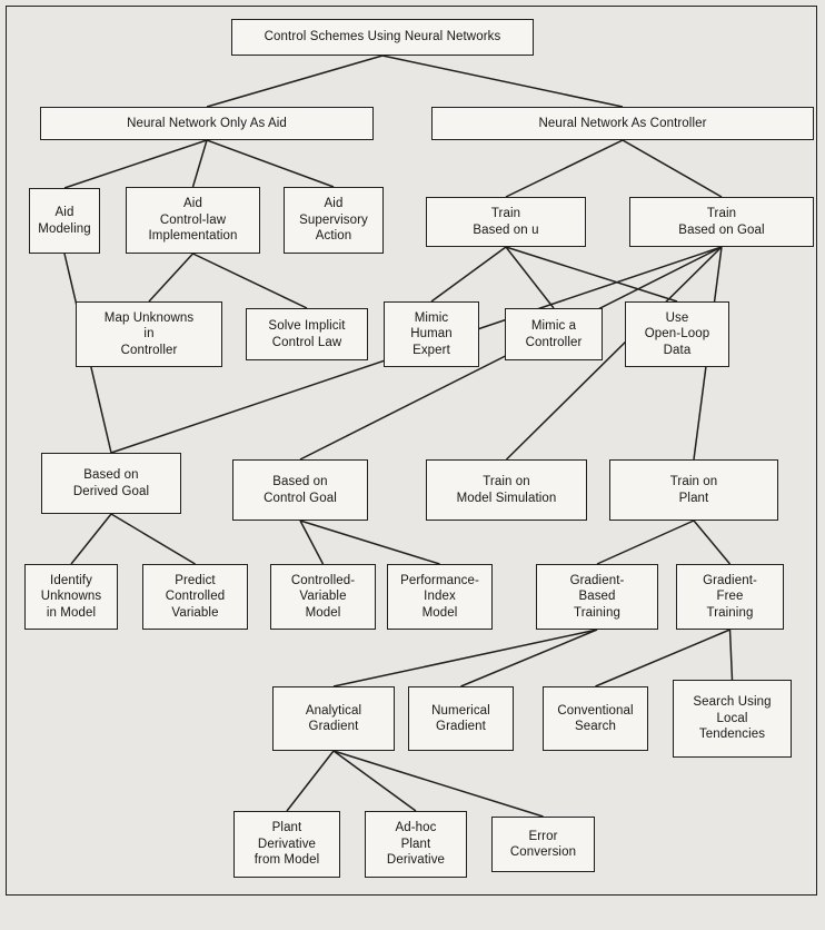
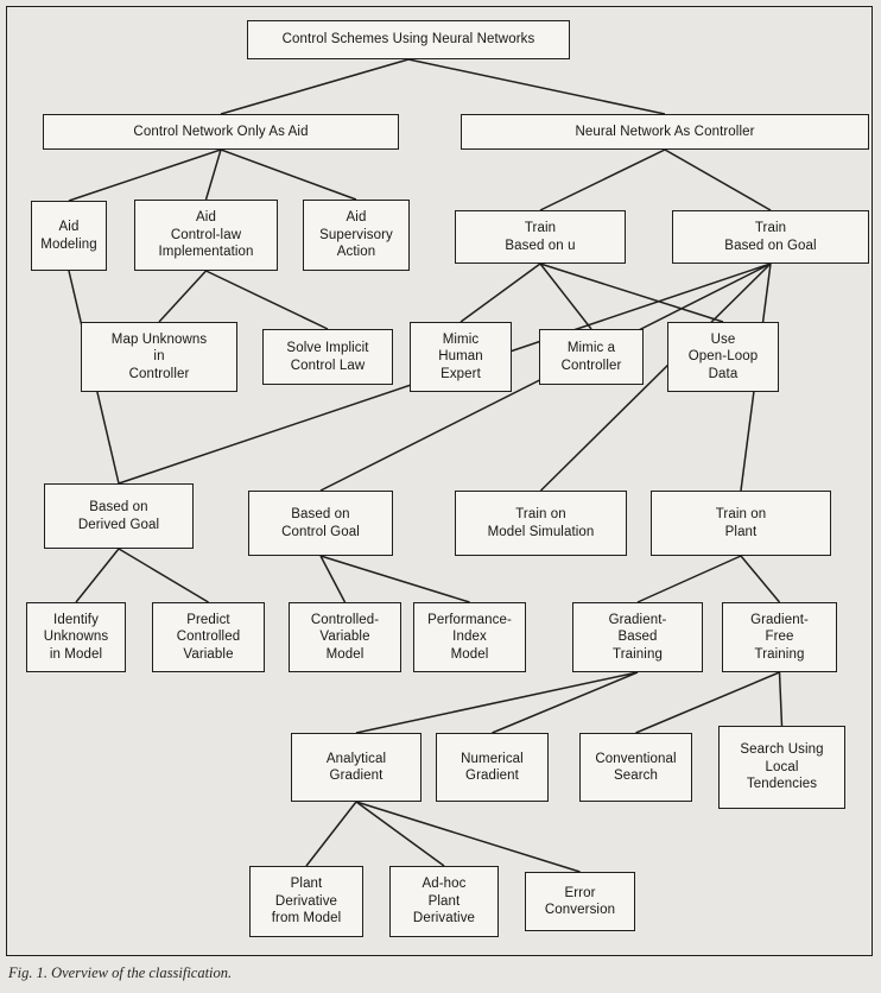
  Control Schemes Using Neural Networks
- Neural Network Only As Aid
+ Control Network Only As Aid
  Neural Network As Controller
  Aid
  Modeling
  Aid
  Control-law
  Implementation
  Aid
  Supervisory
  Action
  Train
  Based on u
  Train
  Based on Goal
  Map Unknowns
  in
  Controller
  Solve Implicit
  Control Law
  Mimic
  Human
  Expert
  Mimic a
  Controller
  Use
  Open-Loop
  Data
  Based on
  Derived Goal
  Based on
  Control Goal
  Train on
  Model Simulation
  Train on
  Plant
  Identify
  Unknowns
  in Model
  Predict
  Controlled
  Variable
  Controlled-
  Variable
  Model
  Performance-
  Index
  Model
  Gradient-
  Based
  Training
  Gradient-
  Free
  Training
  Analytical
  Gradient
  Numerical
  Gradient
  Conventional
  Search
  Search Using
  Local
  Tendencies
  Plant
  Derivative
  from Model
  Ad-hoc
  Plant
  Derivative
  Error
  Conversion
+ Fig. 1. Overview of the classification.
